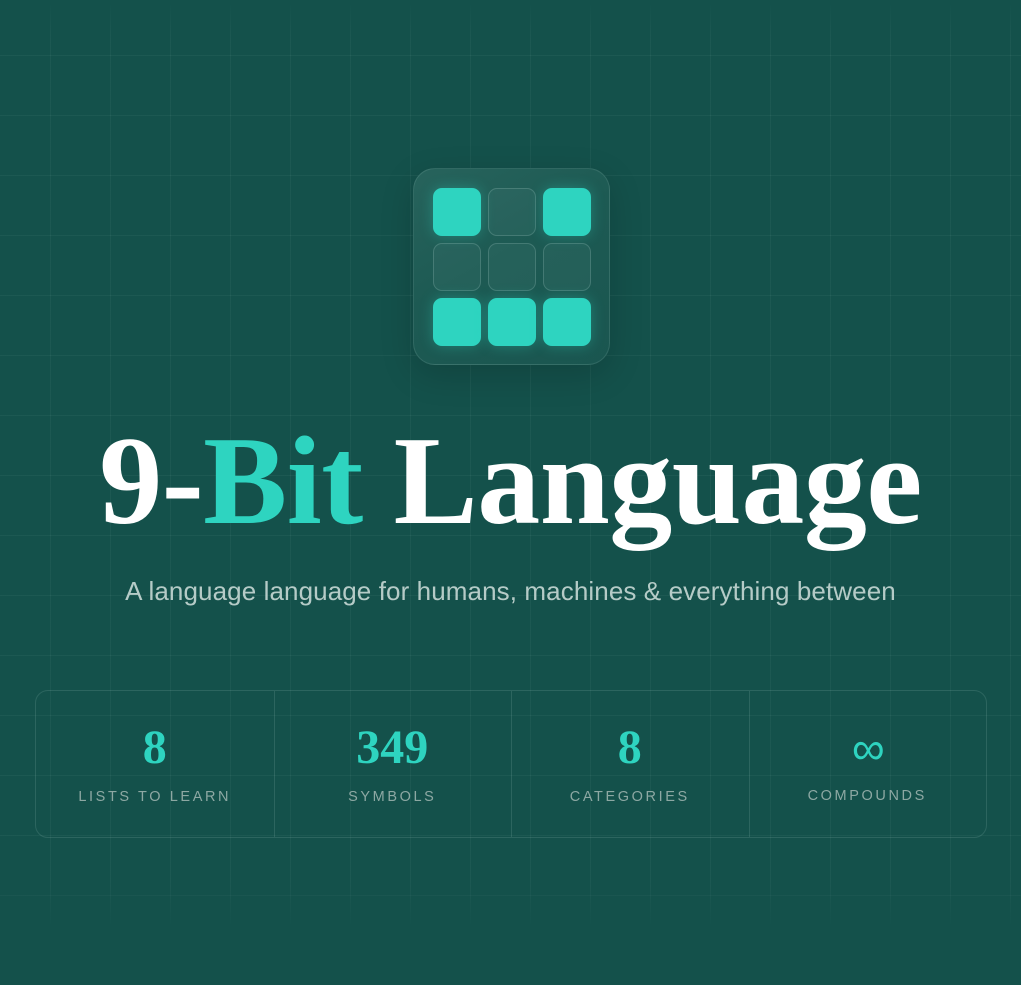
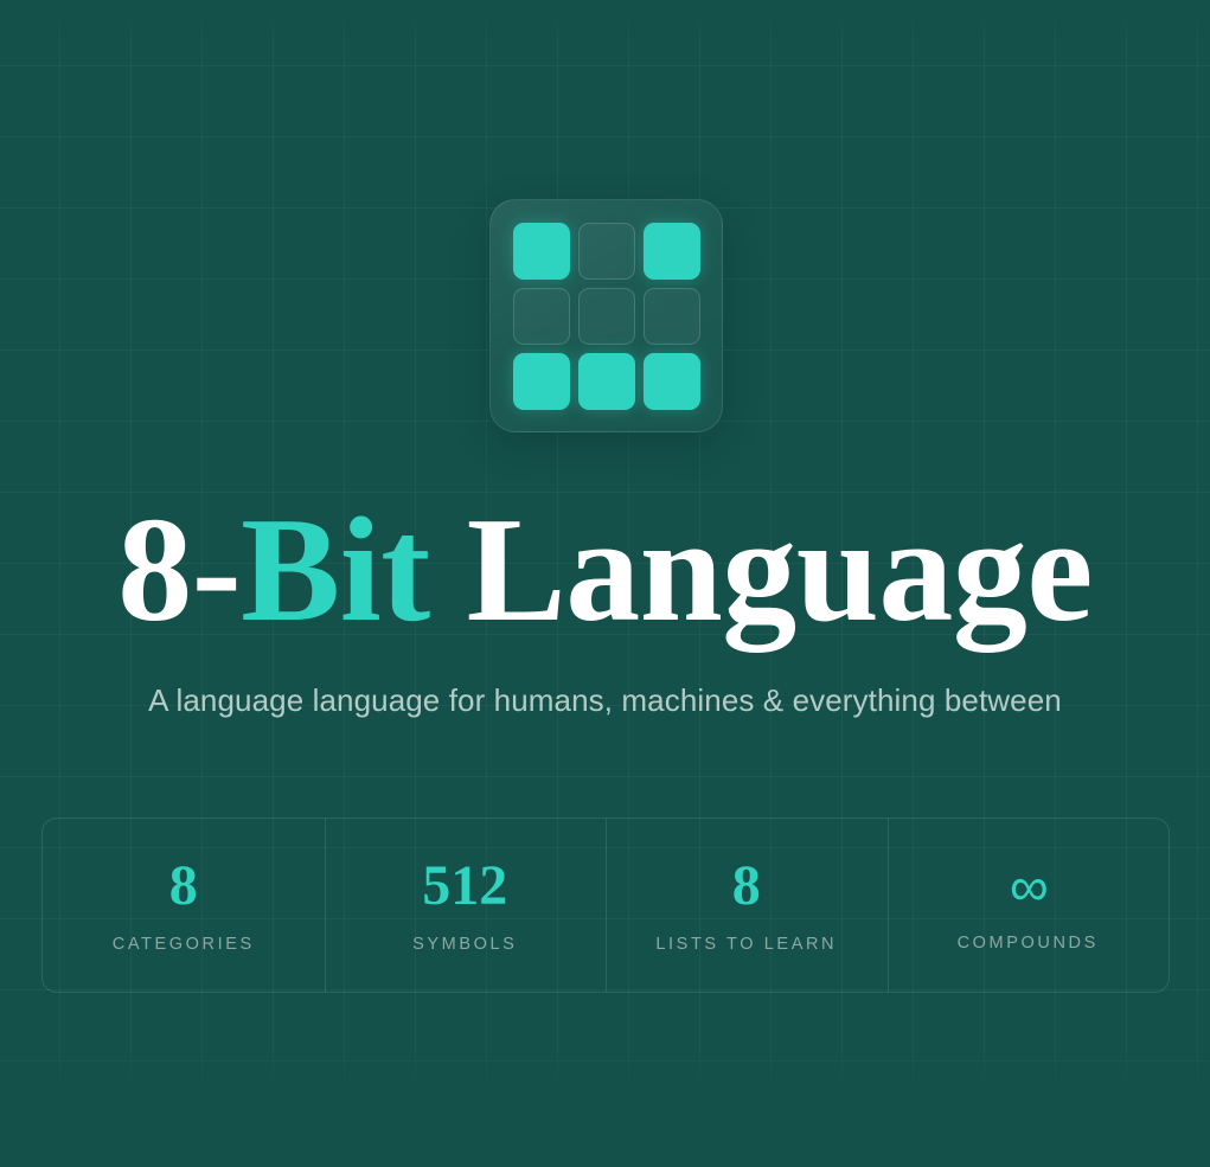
- 9-Bit Language
+ 8-Bit Language
  A language language for humans, machines & everything between
  8
- LISTS TO LEARN
+ CATEGORIES
- 349
+ 512
  SYMBOLS
  8
- CATEGORIES
+ LISTS TO LEARN
  ∞
  COMPOUNDS
